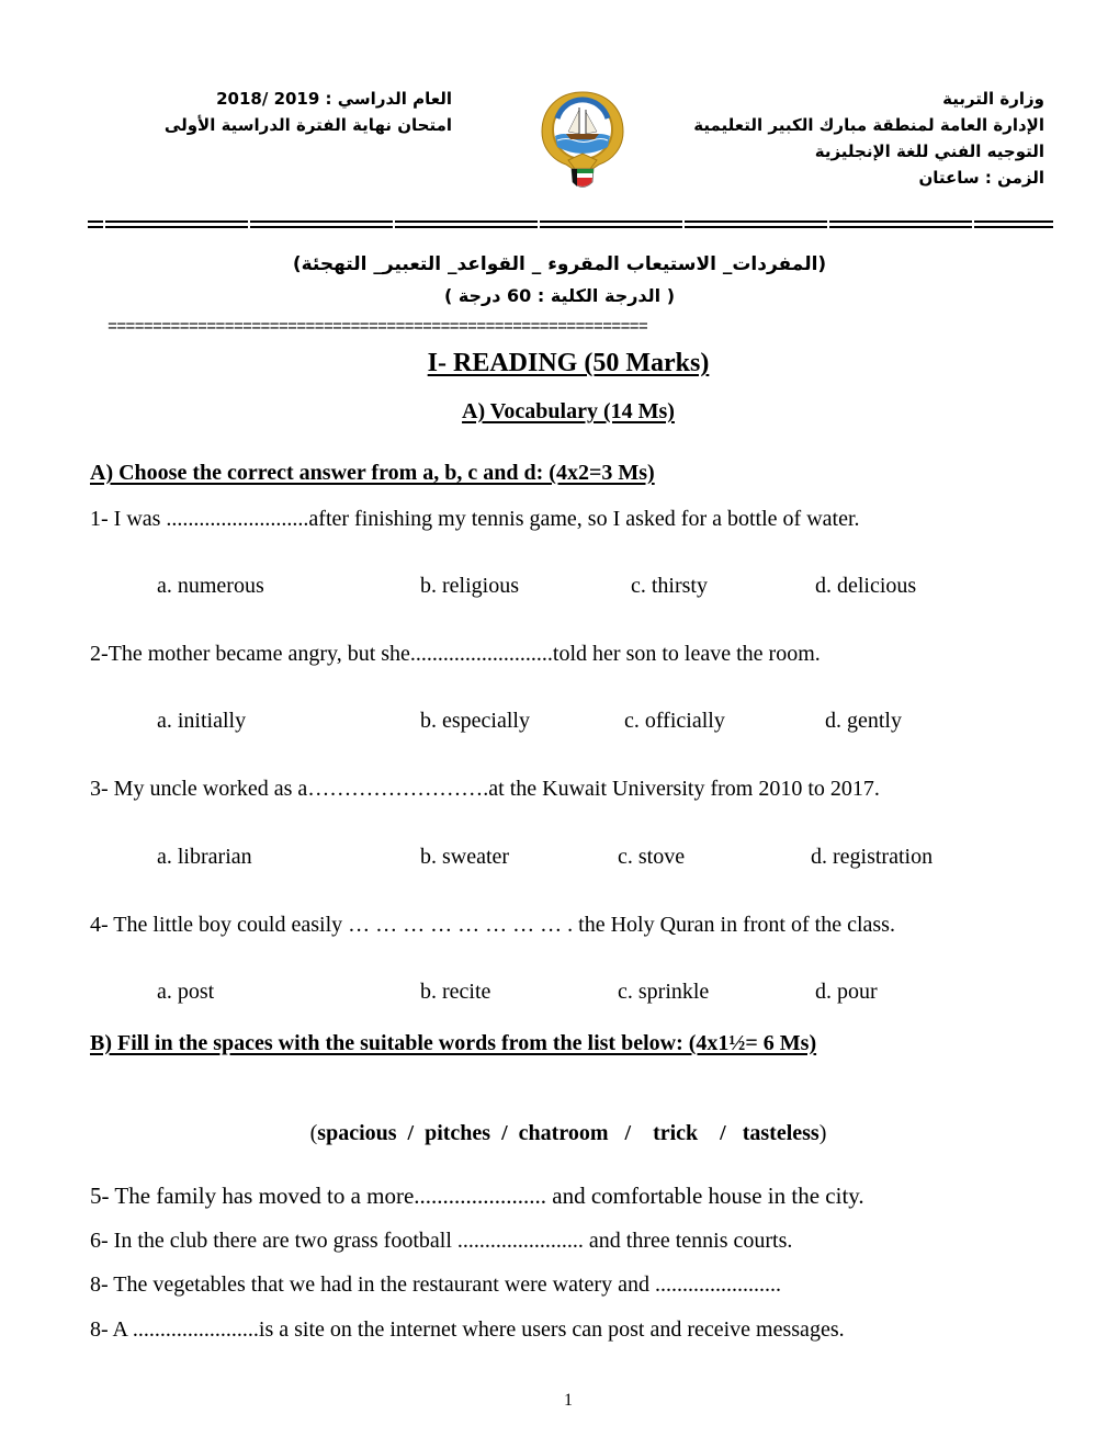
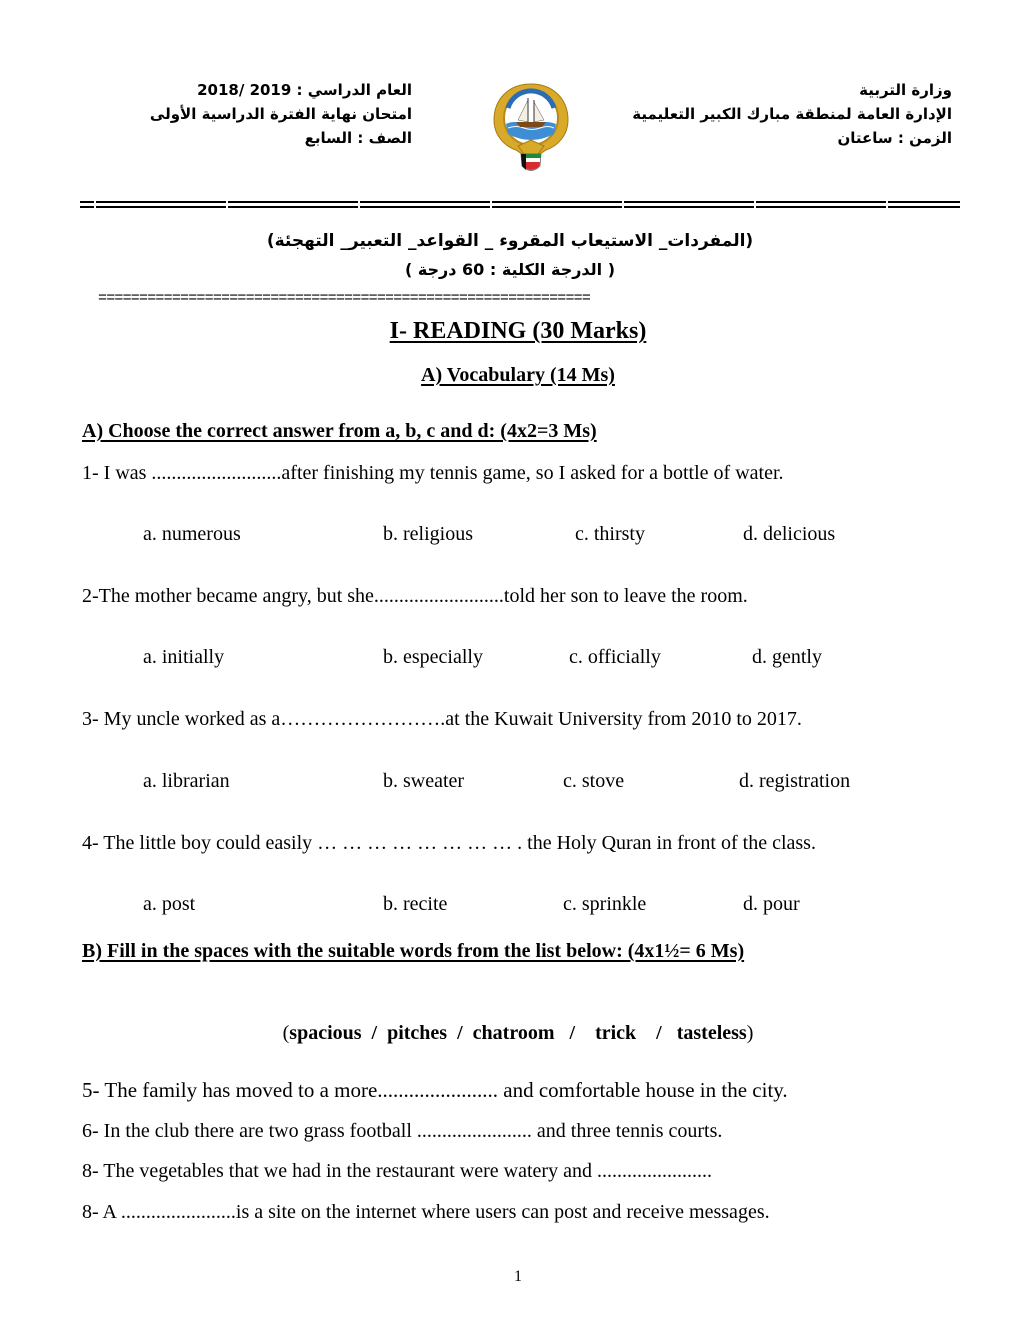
  وزارة التربية
  الإدارة العامة لمنطقة مبارك الكبير التعليمية
- التوجيه الفني للغة الإنجليزية
  الزمن : ساعتان
  العام الدراسي : 2019 /2018
  امتحان نهاية الفترة الدراسية الأولى
+ الصف : السابع
  (المفردات_ الاستيعاب المقروء _ القواعد_ التعبير_ التهجئة)
  ( الدرجة الكلية : 60 درجة )
  ============================================================
- I- READING (50 Marks)
+ I- READING (30 Marks)
  A) Vocabulary (14 Ms)
  A) Choose the correct answer from a, b, c and d: (4x2=3 Ms)
  1- I was ..........................after finishing my tennis game, so I asked for a bottle of water.
  a. numerous
  b. religious
  c. thirsty
  d. delicious
  2-The mother became angry, but she..........................told her son to leave the room.
  a. initially
  b. especially
  c. officially
  d. gently
  3- My uncle worked as a…………………….at the Kuwait University from 2010 to 2017.
  a. librarian
  b. sweater
  c. stove
  d. registration
  4- The little boy could easily … … … … … … … … . the Holy Quran in front of the class.
  a. post
  b. recite
  c. sprinkle
  d. pour
  B) Fill in the spaces with the suitable words from the list below: (4x1½= 6 Ms)
  (spacious / pitches / chatroom / trick / tasteless)
  5- The family has moved to a more....................... and comfortable house in the city.
  6- In the club there are two grass football ....................... and three tennis courts.
  8- The vegetables that we had in the restaurant were watery and .......................
  8- A .......................is a site on the internet where users can post and receive messages.
  1
